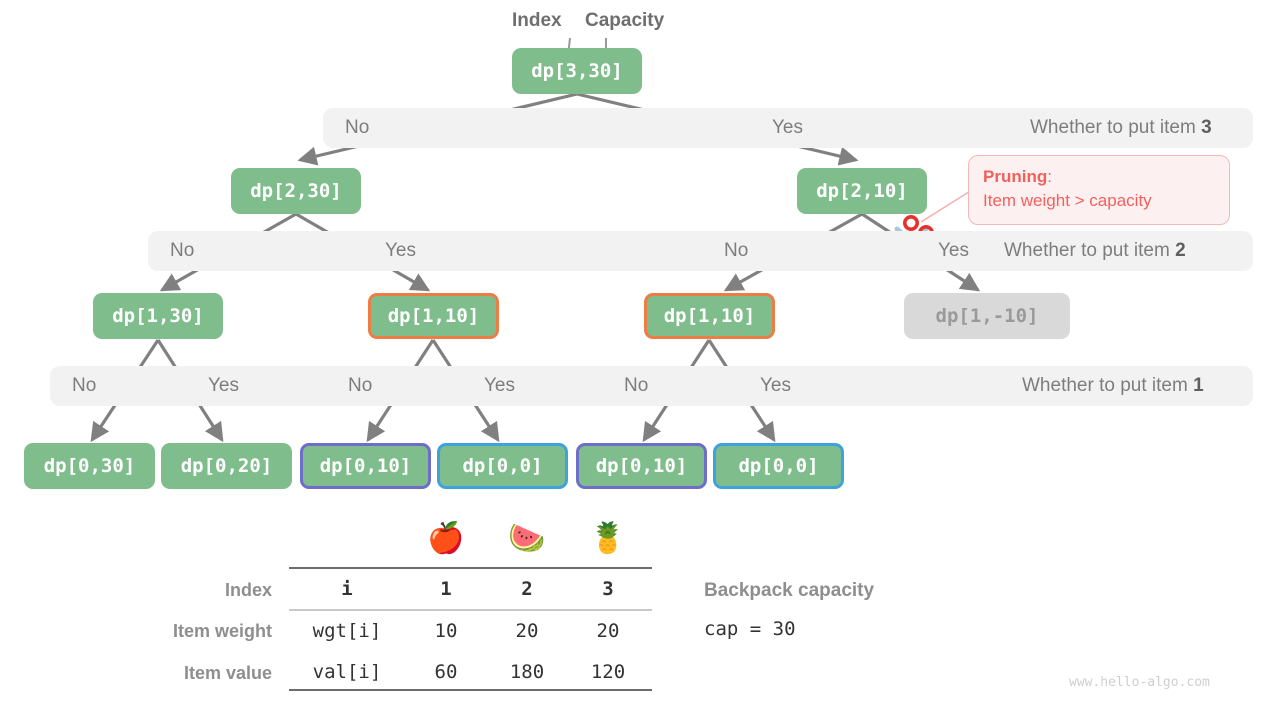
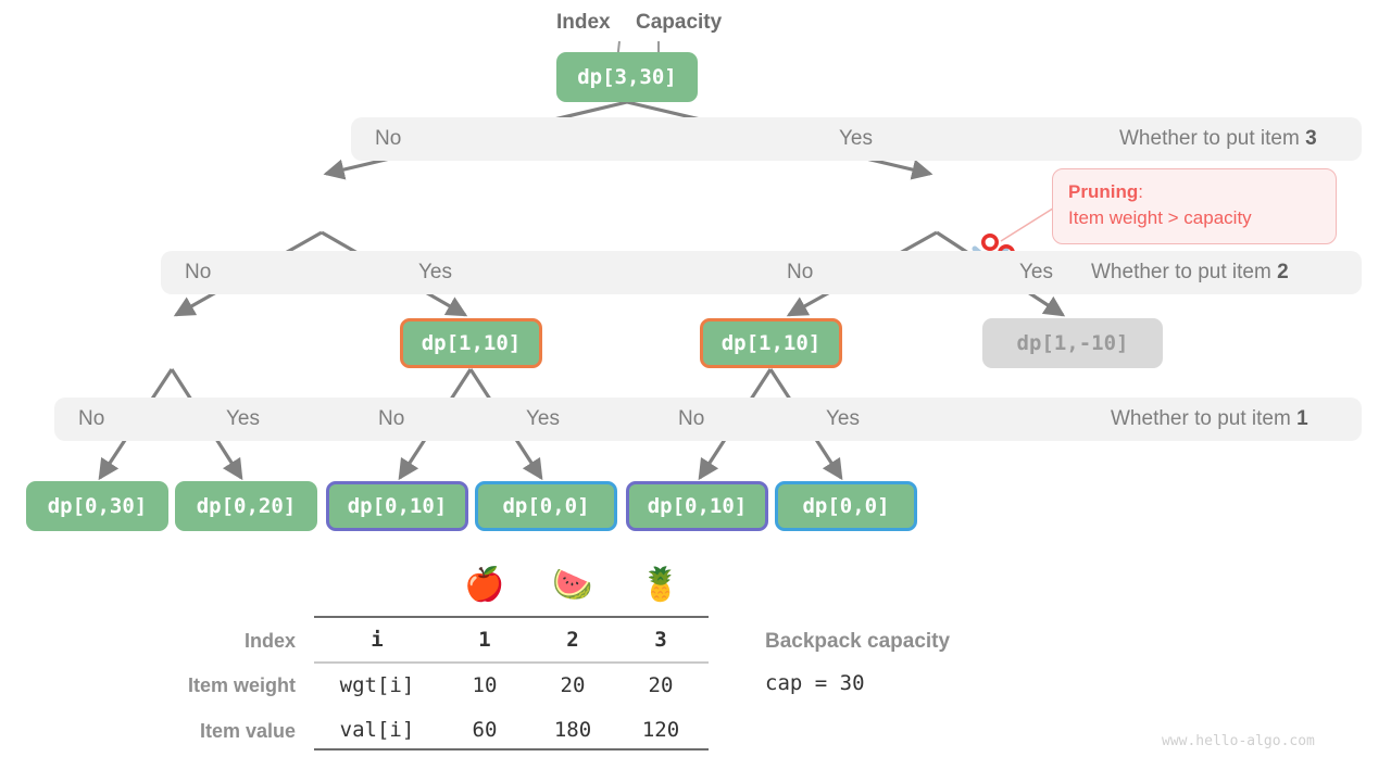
  Index
  Capacity
  No
  Yes
  Whether to put item 3
  No
  Yes
  No
  Yes
  Whether to put item 2
  No
  Yes
  No
  Yes
  No
  Yes
  Whether to put item 1
  dp[3,30]
- dp[2,30]
- dp[2,10]
- dp[1,30]
  dp[1,10]
  dp[1,10]
  dp[1,-10]
  dp[0,30]
  dp[0,20]
  dp[0,10]
  dp[0,0]
  dp[0,10]
  dp[0,0]
  Pruning:
  Item weight > capacity
  🍎
  🍉
  🍍
  Index
  Item weight
  Item value
  i
  wgt[i]
  val[i]
  1
  2
  3
  10
  20
  20
  60
  180
  120
  Backpack capacity
  cap = 30
  www.hello-algo.com
